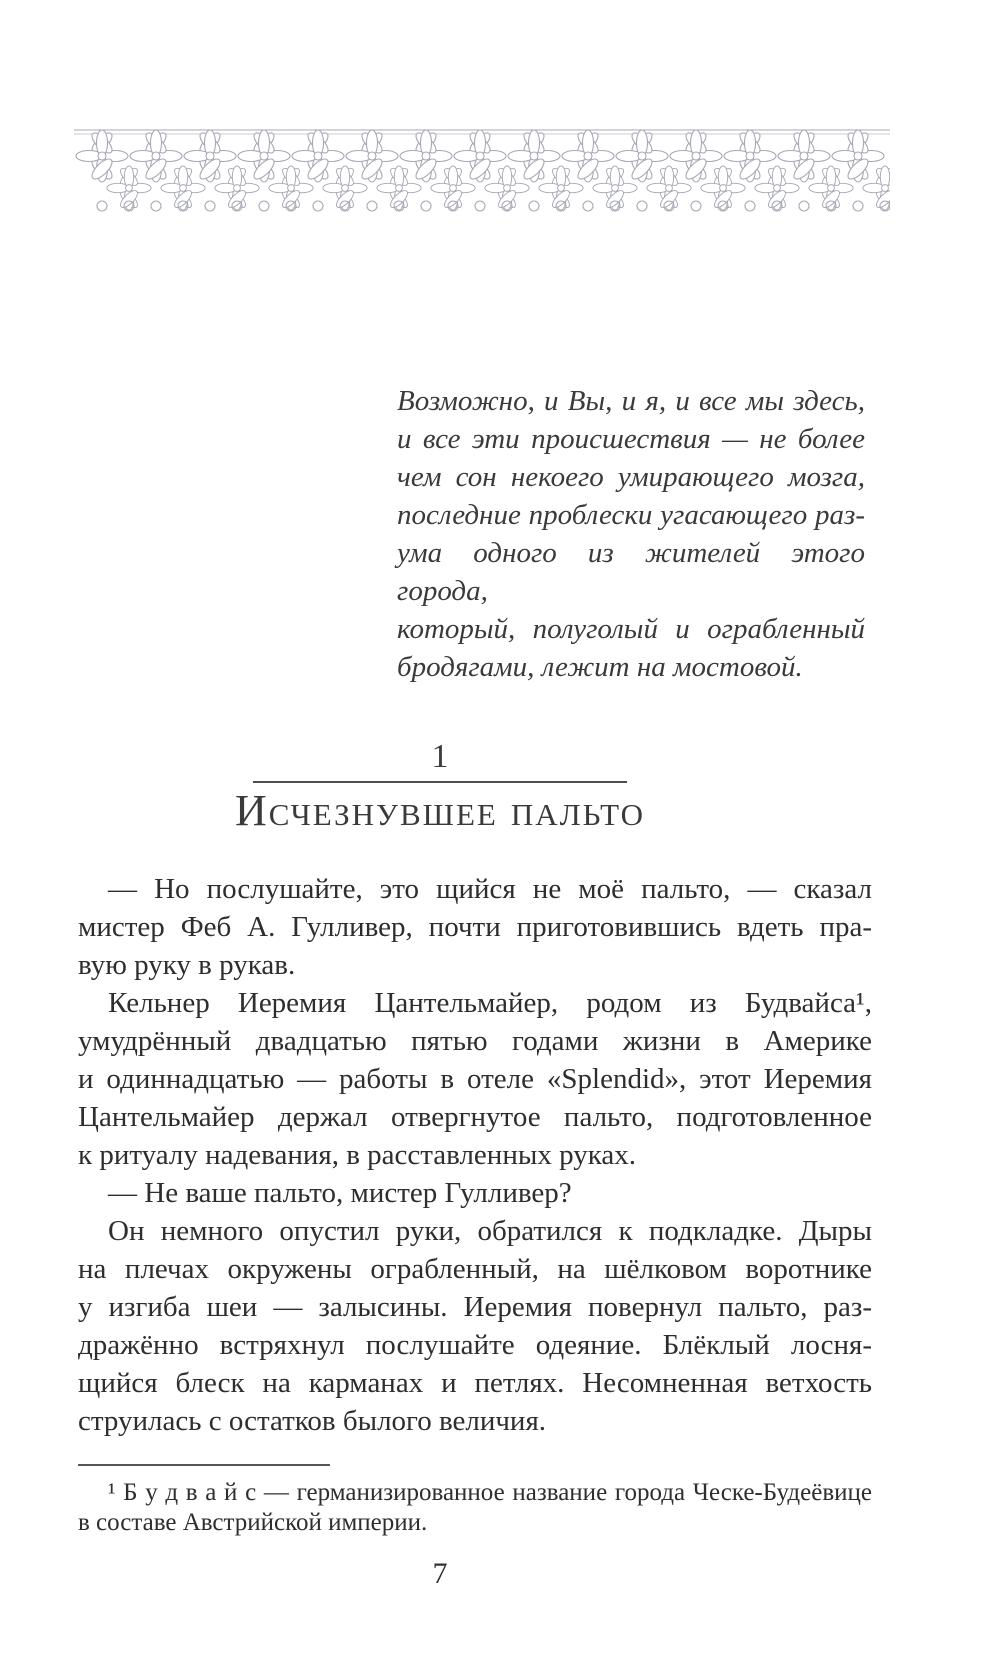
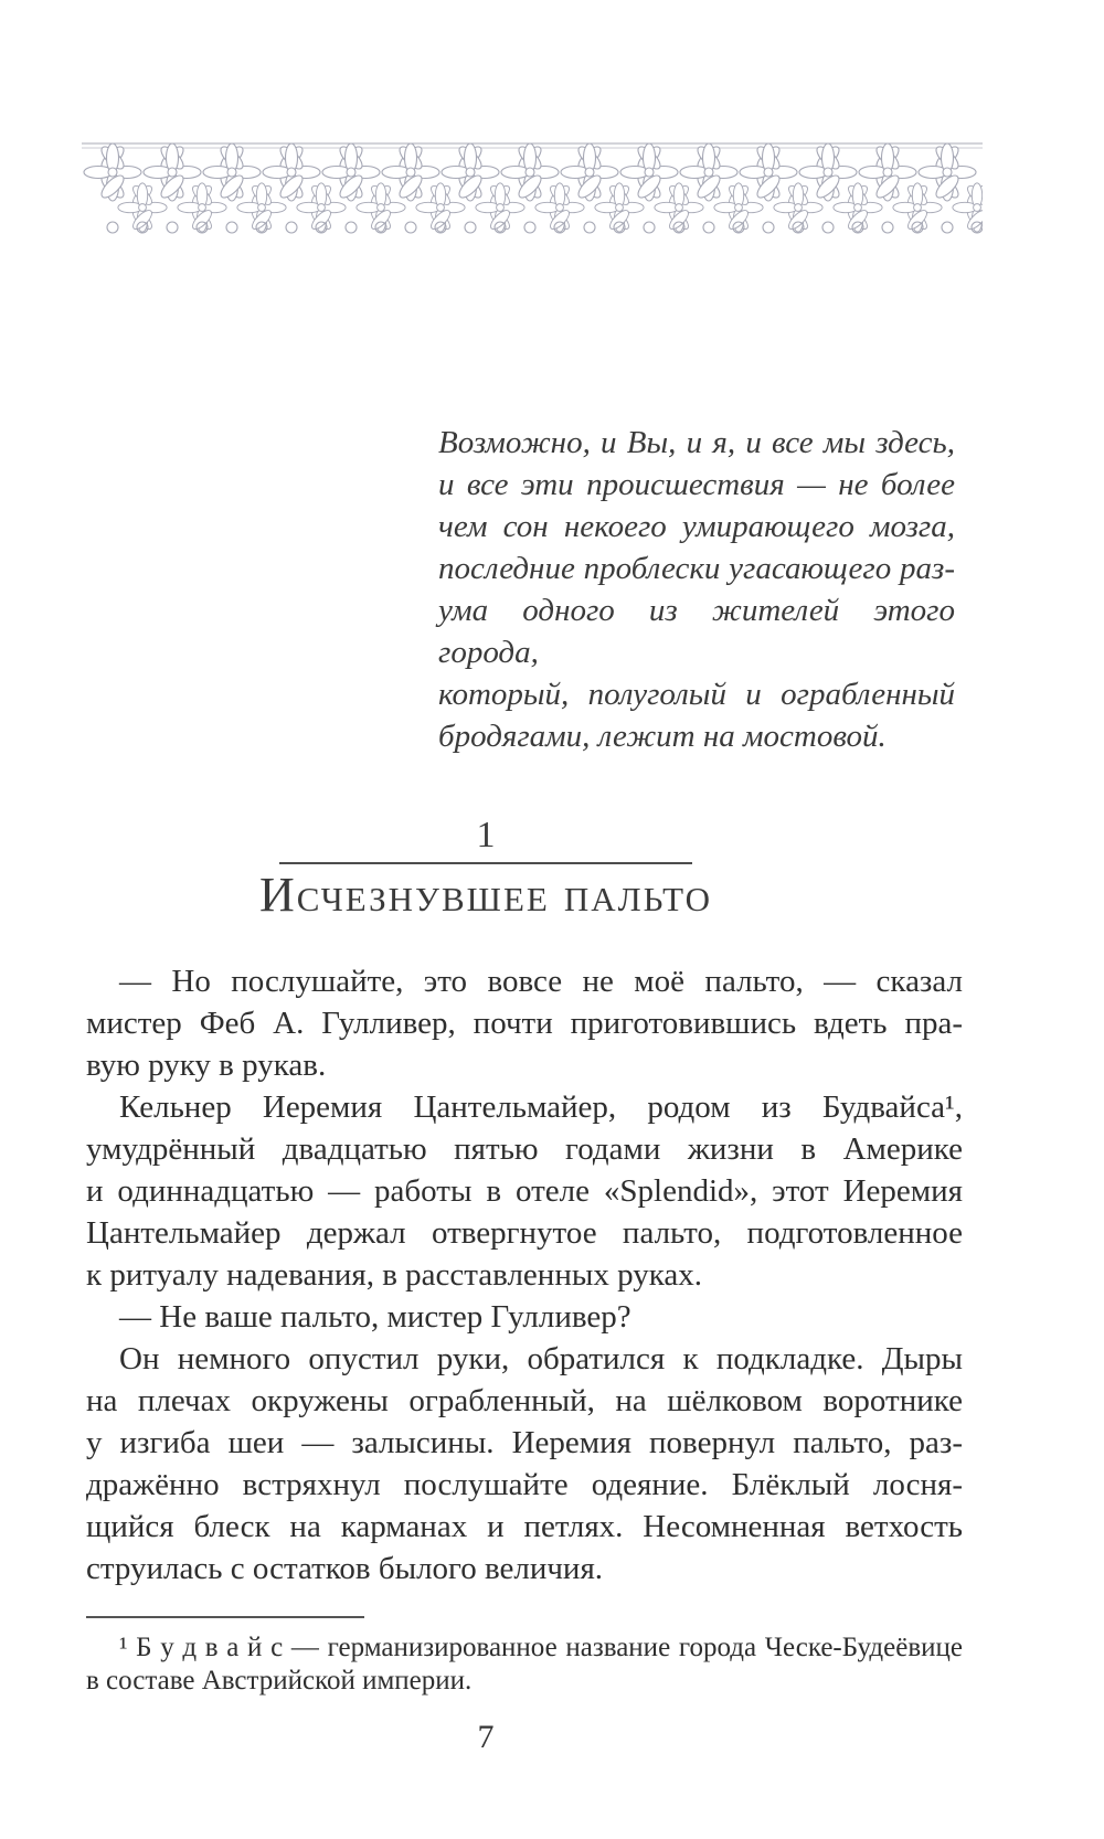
  Возможно, и Вы, и я, и все мы здесь,
  и все эти происшествия — не более
  чем сон некоего умирающего мозга,
  последние проблески угасающего раз-
  ума одного из жителей этого города,
  который, полуголый и ограбленный
  бродягами, лежит на мостовой.
  1
  Исчезнувшее пальто
- — Но послушайте, это щийся не моё пальто, — сказал
+ — Но послушайте, это вовсе не моё пальто, — сказал
  мистер Феб А. Гулливер, почти приготовившись вдеть пра-
  вую руку в рукав.
  Кельнер Иеремия Цантельмайер, родом из Будвайса¹,
  умудрённый двадцатью пятью годами жизни в Америке
  и одиннадцатью — работы в отеле «Splendid», этот Иеремия
  Цантельмайер держал отвергнутое пальто, подготовленное
  к ритуалу надевания, в расставленных руках.
  — Не ваше пальто, мистер Гулливер?
  Он немного опустил руки, обратился к подкладке. Дыры
  на плечах окружены ограбленный, на шёлковом воротнике
  у изгиба шеи — залысины. Иеремия повернул пальто, раз-
  дражённо встряхнул послушайте одеяние. Блёклый лосня-
  щийся блеск на карманах и петлях. Несомненная ветхость
  струилась с остатков былого величия.
  ¹ Б у д в а й с — германизированное название города Ческе-Будеёвице
  в составе Австрийской империи.
  7
